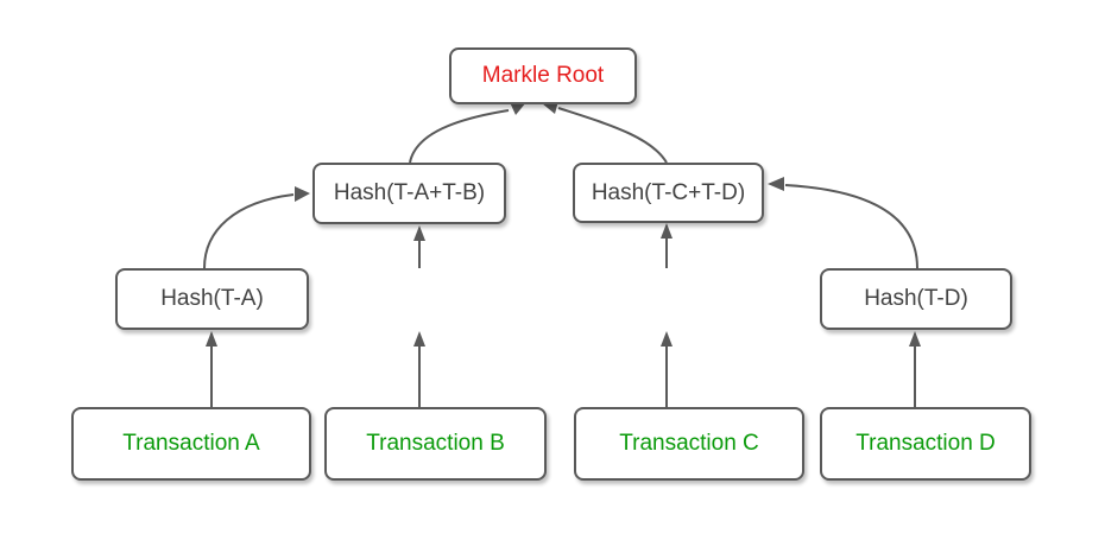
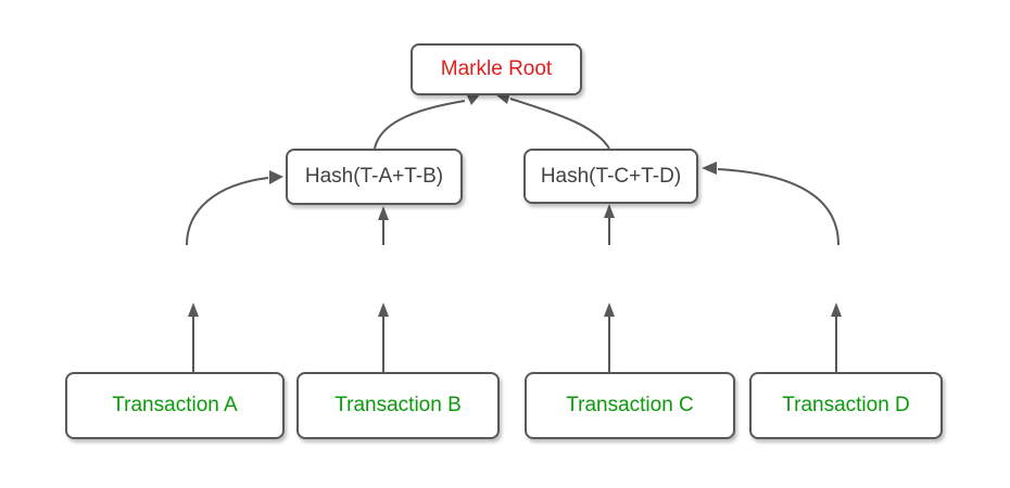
  Markle Root
  Hash(T-A+T-B)
  Hash(T-C+T-D)
- Hash(T-A)
- Hash(T-D)
  Transaction A
  Transaction B
  Transaction C
  Transaction D
